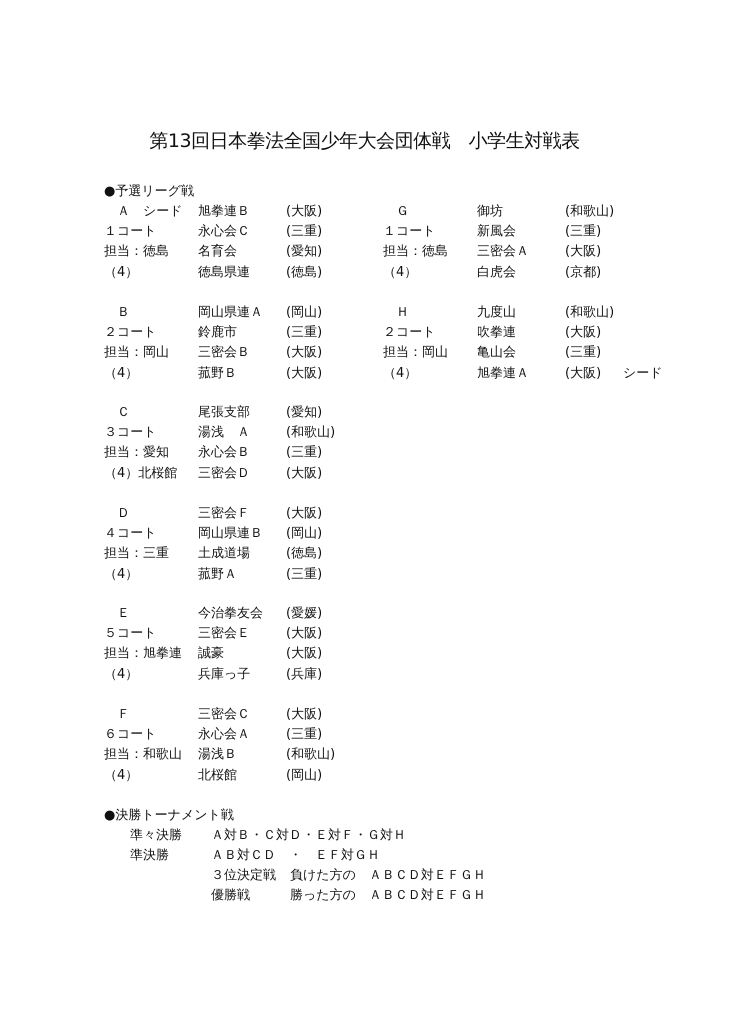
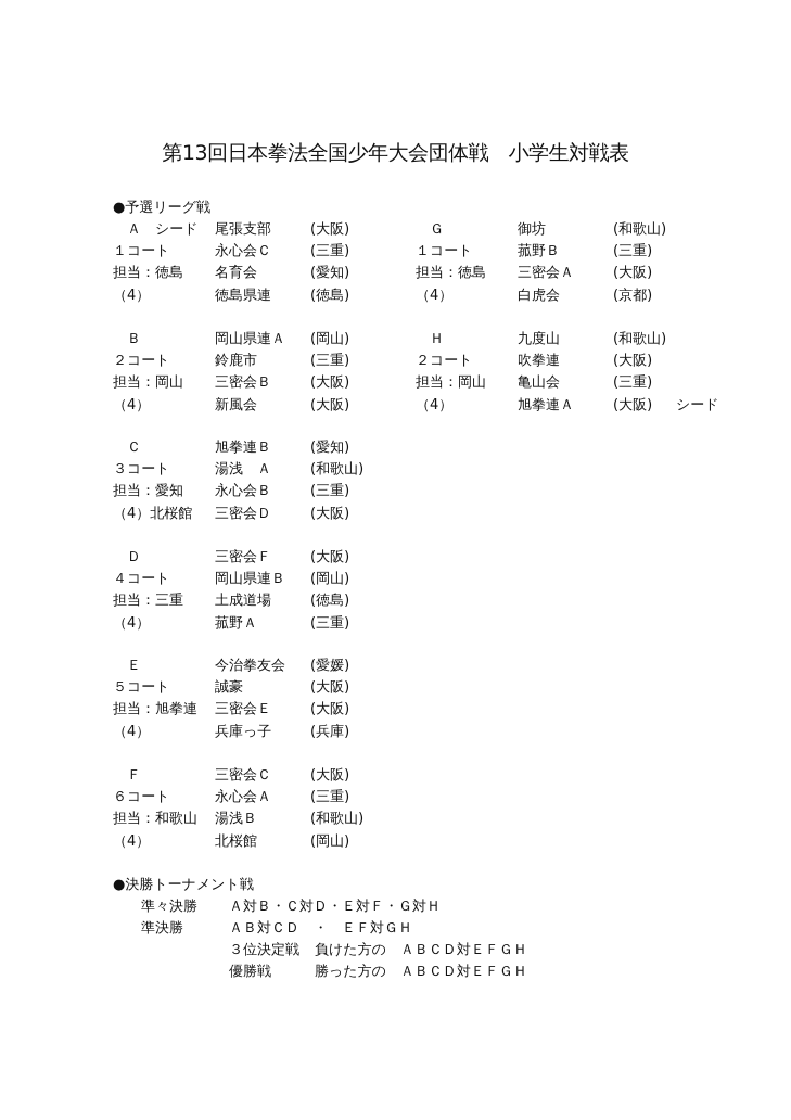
  第13回日本拳法全国少年大会団体戦 小学生対戦表
  ●予選リーグ戦
  Ａ シード
- 旭拳連Ｂ
+ 尾張支部
  (大阪)
  １コート
  永心会Ｃ
  (三重)
  担当：徳島
  名育会
  (愛知)
  （4）
  徳島県連
  (徳島)
  Ｂ
  岡山県連Ａ
  (岡山)
  ２コート
  鈴鹿市
  (三重)
  担当：岡山
  三密会Ｂ
  (大阪)
  （4）
- 菰野Ｂ
+ 新風会
  (大阪)
  Ｃ
- 尾張支部
+ 旭拳連Ｂ
  (愛知)
  ３コート
  湯浅 Ａ
  (和歌山)
  担当：愛知
  永心会Ｂ
  (三重)
  （4）北桜館
  三密会Ｄ
  (大阪)
  Ｄ
  三密会Ｆ
  (大阪)
  ４コート
  岡山県連Ｂ
  (岡山)
  担当：三重
  土成道場
  (徳島)
  （4）
  菰野Ａ
  (三重)
  Ｅ
  今治拳友会
  (愛媛)
  ５コート
- 三密会Ｅ
+ 誠豪
  (大阪)
  担当：旭拳連
- 誠豪
+ 三密会Ｅ
  (大阪)
  （4）
  兵庫っ子
  (兵庫)
  Ｆ
  三密会Ｃ
  (大阪)
  ６コート
  永心会Ａ
  (三重)
  担当：和歌山
  湯浅Ｂ
  (和歌山)
  （4）
  北桜館
  (岡山)
  Ｇ
  御坊
  (和歌山)
  １コート
- 新風会
+ 菰野Ｂ
  (三重)
  担当：徳島
  三密会Ａ
  (大阪)
  （4）
  白虎会
  (京都)
  Ｈ
  九度山
  (和歌山)
  ２コート
  吹拳連
  (大阪)
  担当：岡山
  亀山会
  (三重)
  （4）
  旭拳連Ａ
  (大阪)
  シード
  ●決勝トーナメント戦
  準々決勝
  Ａ対Ｂ・Ｃ対Ｄ・Ｅ対Ｆ・Ｇ対Ｈ
  準決勝
  ＡＢ対ＣＤ ・ ＥＦ対ＧＨ
  ３位決定戦
  負けた方の ＡＢＣＤ対ＥＦＧＨ
  優勝戦
  勝った方の ＡＢＣＤ対ＥＦＧＨ
